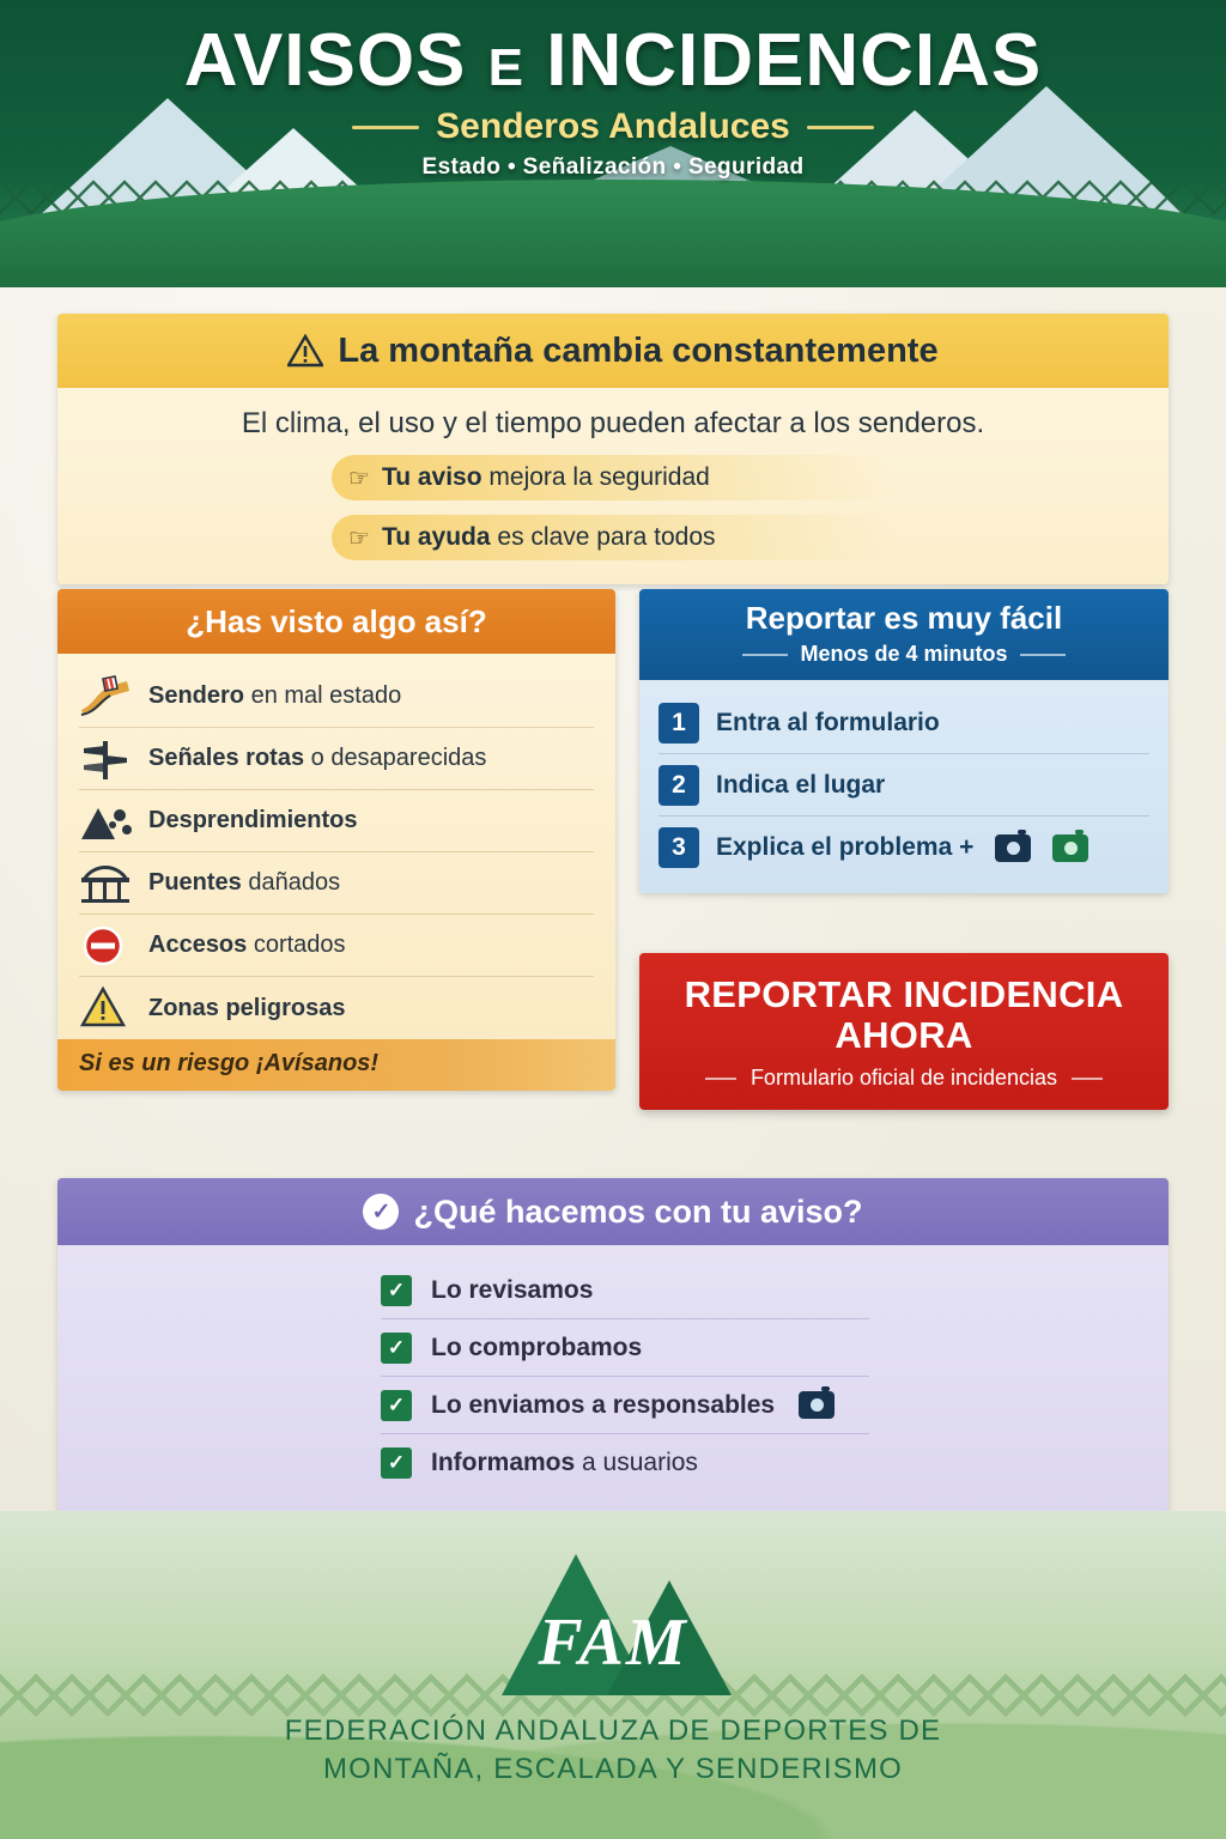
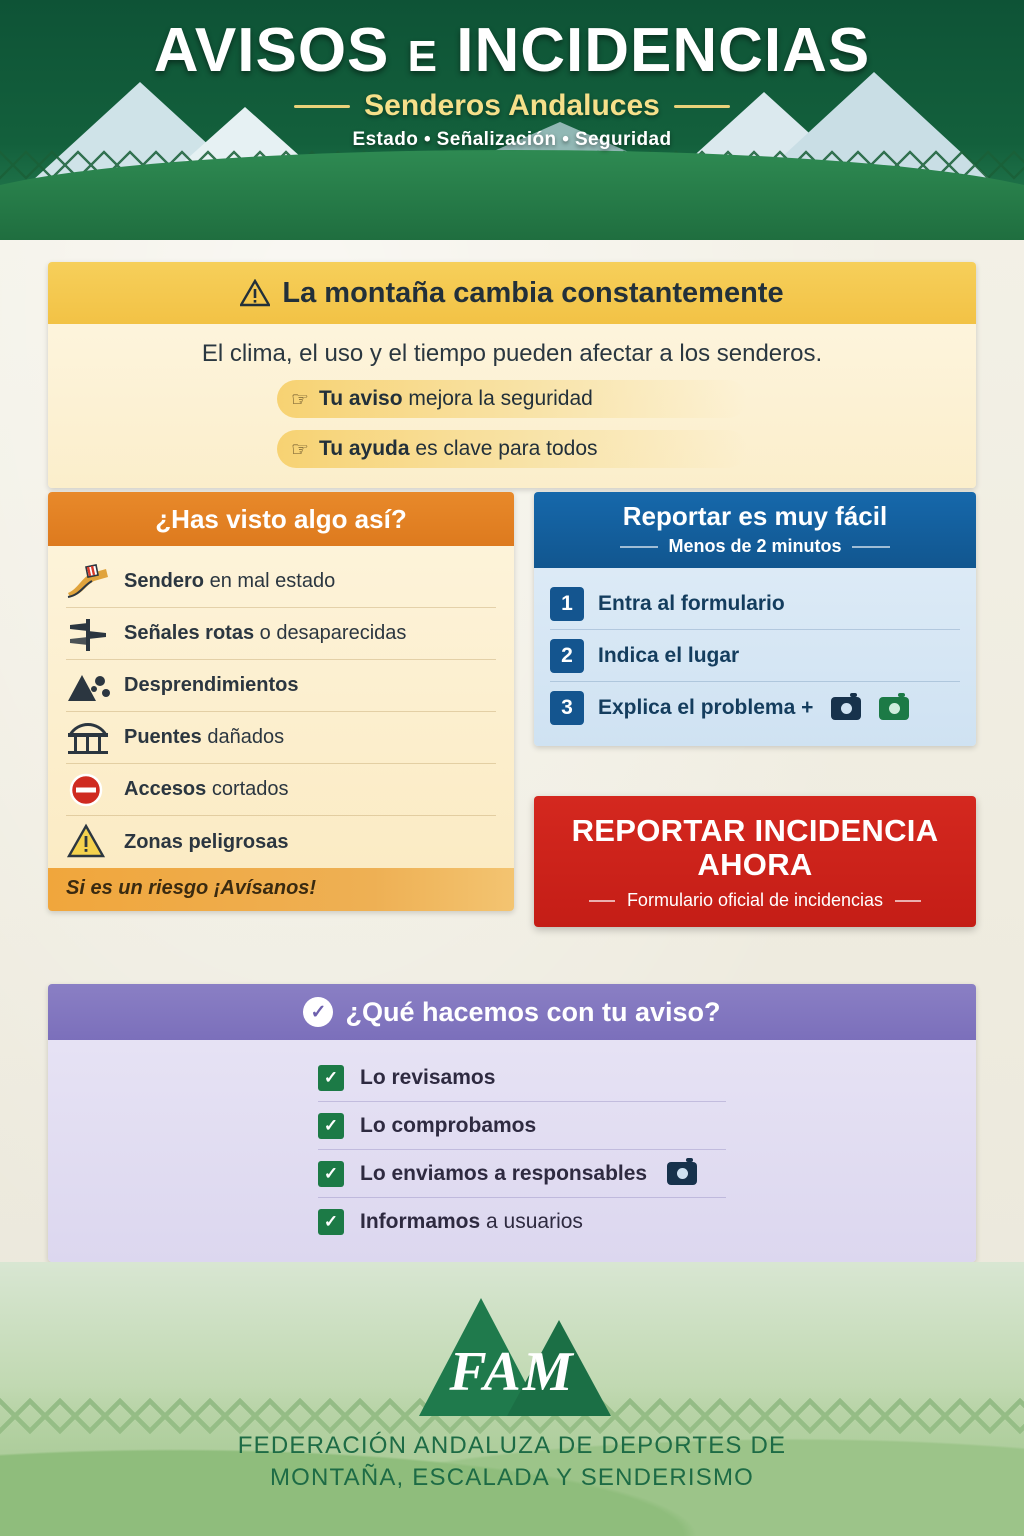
  AVISOS E INCIDENCIAS
  Senderos Andaluces
  Estado • Señalización • Seguridad
  La montaña cambia constantemente
  El clima, el uso y el tiempo pueden afectar a los senderos.
  ☞
  Tu aviso mejora la seguridad
  ☞
  Tu ayuda es clave para todos
  ¿Has visto algo así?
  Sendero en mal estado
  Señales rotas o desaparecidas
  Desprendimientos
  Puentes dañados
  Accesos cortados
  Zonas peligrosas
  Si es un riesgo ¡Avísanos!
  Reportar es muy fácil
- Menos de 4 minutos
+ Menos de 2 minutos
  1
  Entra al formulario
  2
  Indica el lugar
  3
  Explica el problema +
  REPORTAR INCIDENCIA
  AHORA
  Formulario oficial de incidencias
  ✓
  ¿Qué hacemos con tu aviso?
  ✓
  Lo revisamos
  ✓
  Lo comprobamos
  ✓
  Lo enviamos a responsables
  ✓
  Informamos a usuarios
  FAM
  FEDERACIÓN ANDALUZA DE DEPORTES DE
  MONTAÑA, ESCALADA Y SENDERISMO
